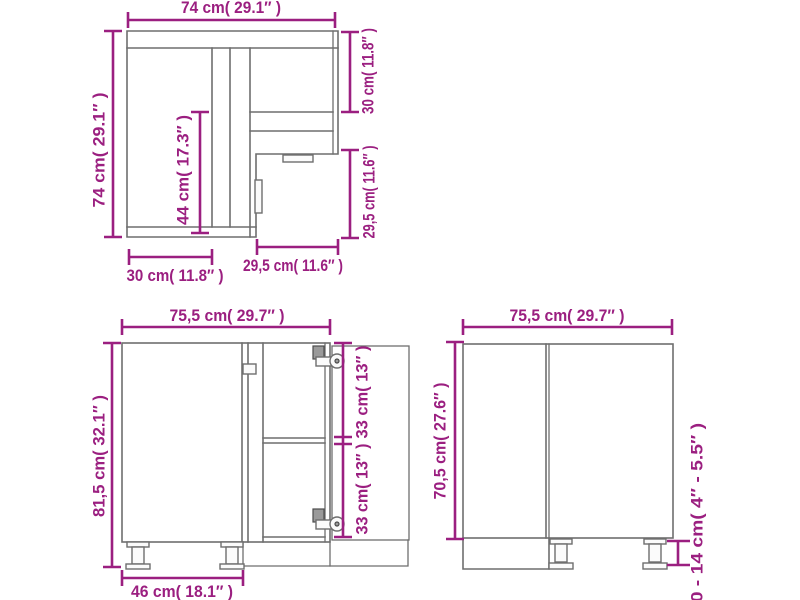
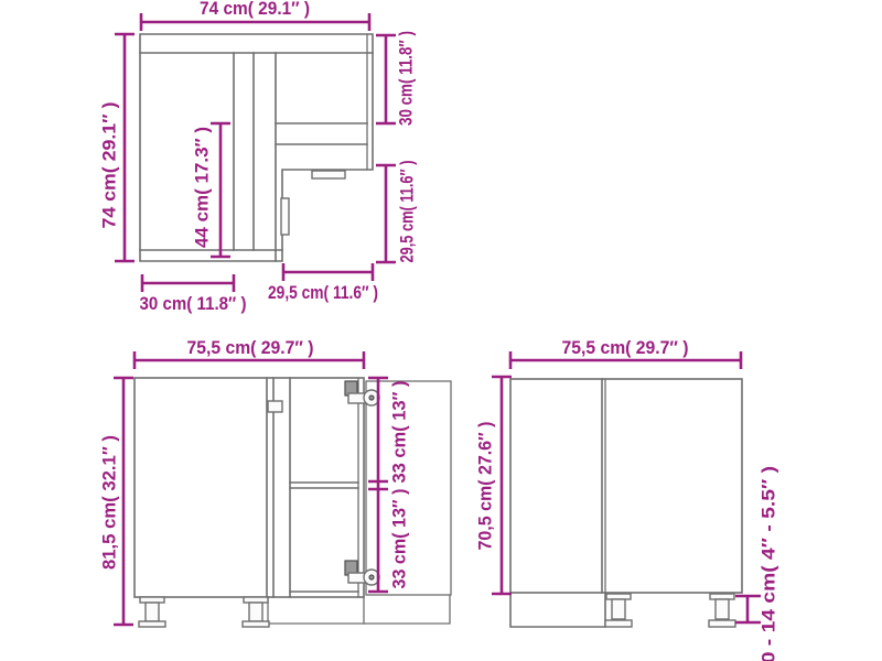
  74 cm( 29.1″ )
  30 cm( 11.8″ )
  29,5 cm( 11.6″ )
  75,5 cm( 29.7″ )
- 46 cm( 18.1″ )
  75,5 cm( 29.7″ )
